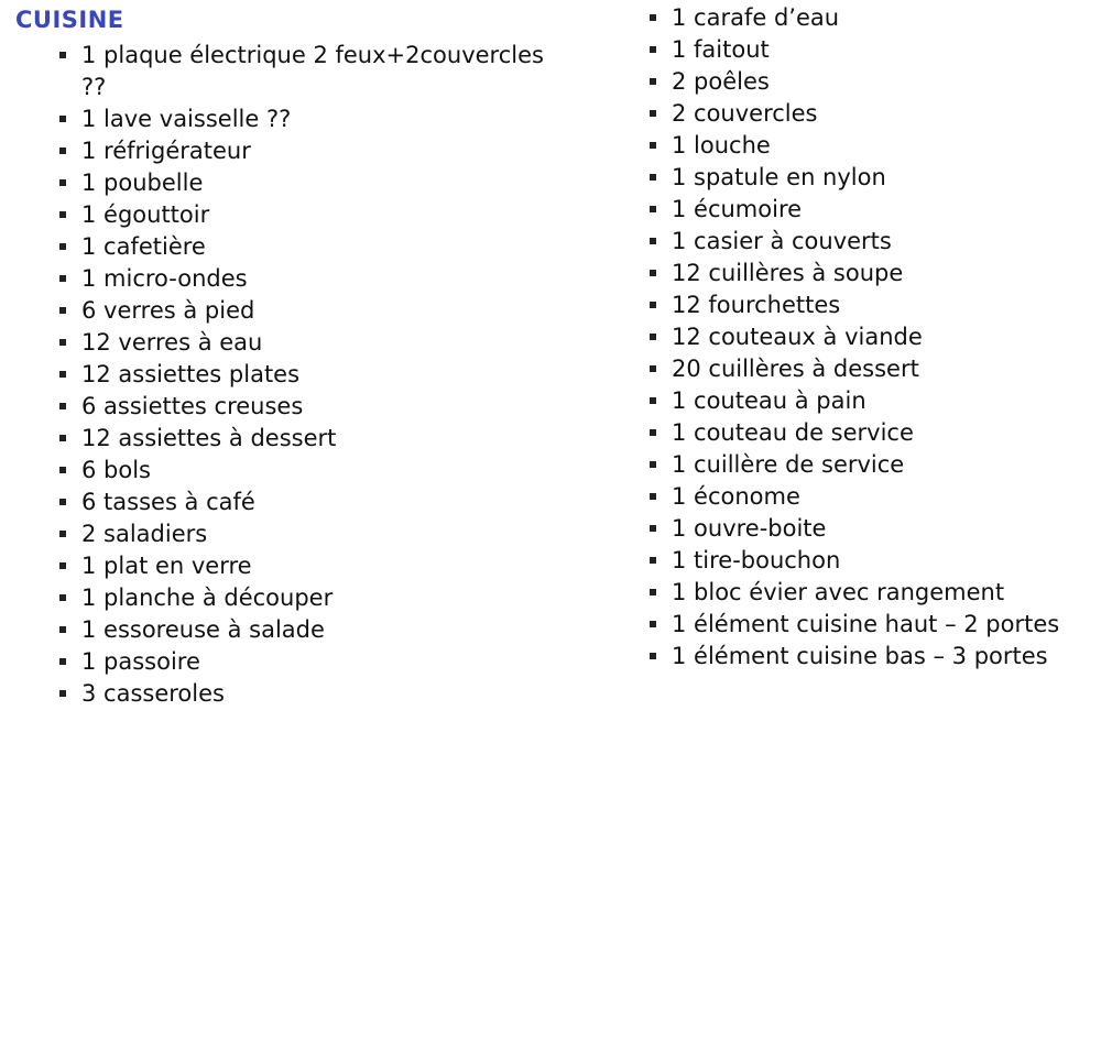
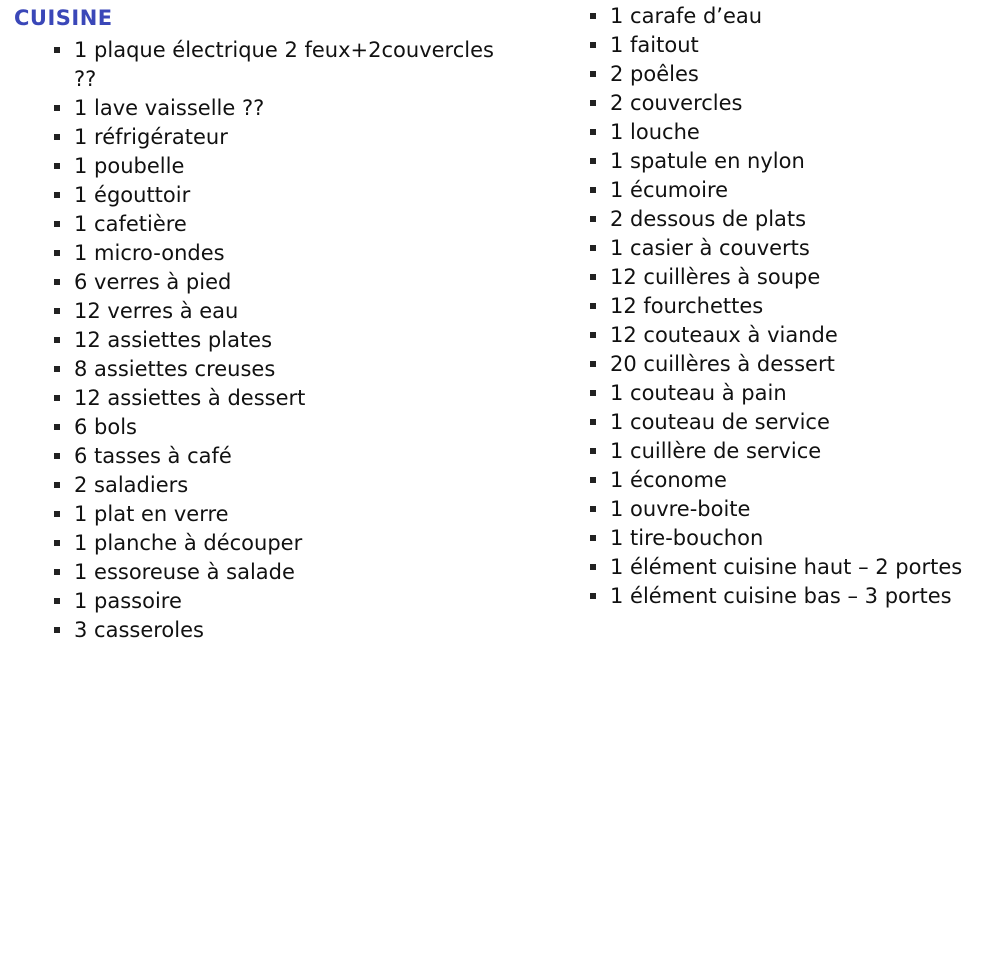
  CUISINE
  1 plaque électrique 2 feux+2couvercles ??
  1 lave vaisselle ??
  1 réfrigérateur
  1 poubelle
  1 égouttoir
  1 cafetière
  1 micro-ondes
  6 verres à pied
  12 verres à eau
  12 assiettes plates
- 6 assiettes creuses
+ 8 assiettes creuses
  12 assiettes à dessert
  6 bols
  6 tasses à café
  2 saladiers
  1 plat en verre
  1 planche à découper
  1 essoreuse à salade
  1 passoire
  3 casseroles
  1 carafe d’eau
  1 faitout
  2 poêles
  2 couvercles
  1 louche
  1 spatule en nylon
  1 écumoire
+ 2 dessous de plats
  1 casier à couverts
  12 cuillères à soupe
  12 fourchettes
  12 couteaux à viande
  20 cuillères à dessert
  1 couteau à pain
  1 couteau de service
  1 cuillère de service
  1 économe
  1 ouvre-boite
  1 tire-bouchon
- 1 bloc évier avec rangement
  1 élément cuisine haut – 2 portes
  1 élément cuisine bas – 3 portes
